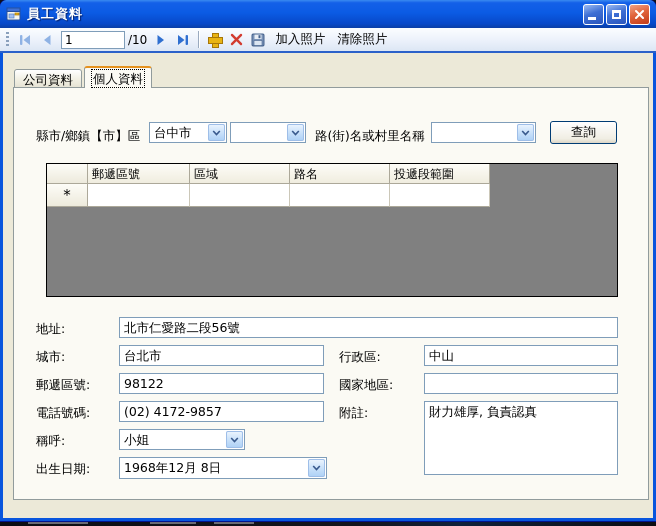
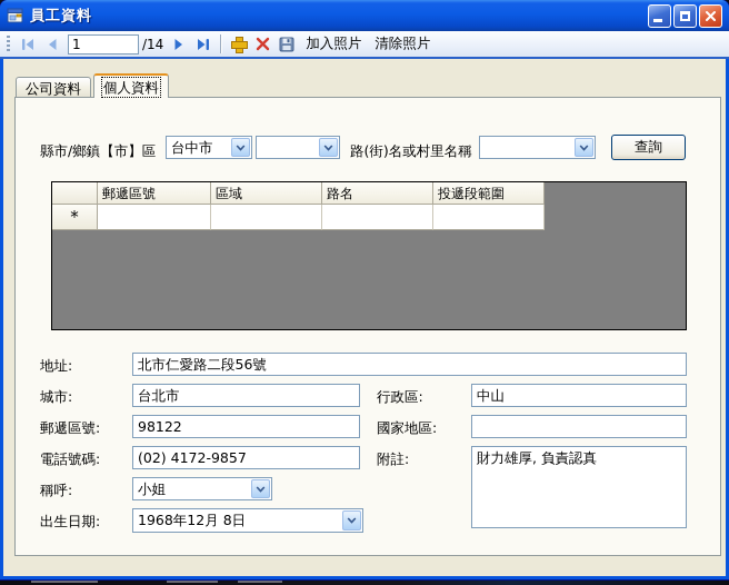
  員工資料
  1
- /10
+ /14
  加入照片
  清除照片
  公司資料
  個人資料
  縣市/鄉鎮【市】區
  台中市
  路(街)名或村里名稱
  查詢
  郵遞區號
  區域
  路名
  投遞段範圍
  *
  地址:
  北市仁愛路二段56號
  城市:
  台北市
  行政區:
  中山
  郵遞區號:
  98122
  國家地區:
  電話號碼:
  (02) 4172-9857
  附註:
  財力雄厚, 負責認真
  稱呼:
  小姐
  出生日期:
  1968年12月 8日
